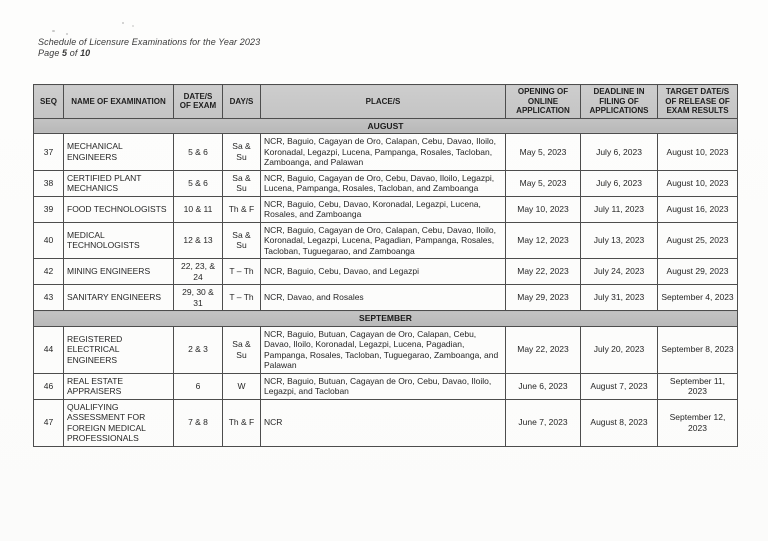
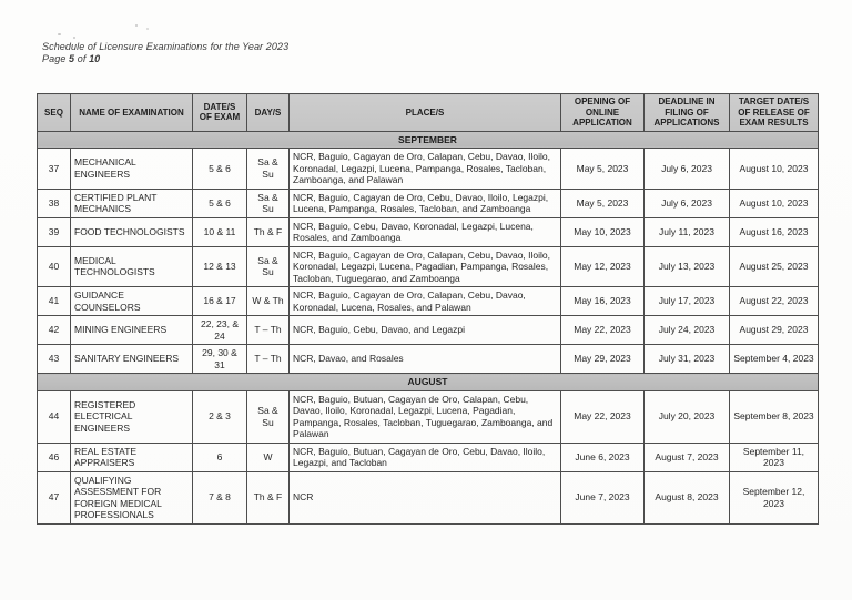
  Schedule of Licensure Examinations for the Year 2023
  Page 5 of 10
  SEQ	NAME OF EXAMINATION	DATE/S OF EXAM	DAY/S	PLACE/S	OPENING OF ONLINE APPLICATION	DEADLINE IN FILING OF APPLICATIONS	TARGET DATE/S OF RELEASE OF EXAM RESULTS
- AUGUST
+ SEPTEMBER
  37	MECHANICAL ENGINEERS	5 & 6	Sa & Su	NCR, Baguio, Cagayan de Oro, Calapan, Cebu, Davao, Iloilo, Koronadal, Legazpi, Lucena, Pampanga, Rosales, Tacloban, Zamboanga, and Palawan	May 5, 2023	July 6, 2023	August 10, 2023
  38	CERTIFIED PLANT MECHANICS	5 & 6	Sa & Su	NCR, Baguio, Cagayan de Oro, Cebu, Davao, Iloilo, Legazpi, Lucena, Pampanga, Rosales, Tacloban, and Zamboanga	May 5, 2023	July 6, 2023	August 10, 2023
  39	FOOD TECHNOLOGISTS	10 & 11	Th & F	NCR, Baguio, Cebu, Davao, Koronadal, Legazpi, Lucena, Rosales, and Zamboanga	May 10, 2023	July 11, 2023	August 16, 2023
  40	MEDICAL TECHNOLOGISTS	12 & 13	Sa & Su	NCR, Baguio, Cagayan de Oro, Calapan, Cebu, Davao, Iloilo, Koronadal, Legazpi, Lucena, Pagadian, Pampanga, Rosales, Tacloban, Tuguegarao, and Zamboanga	May 12, 2023	July 13, 2023	August 25, 2023
+ 41	GUIDANCE COUNSELORS	16 & 17	W & Th	NCR, Baguio, Cagayan de Oro, Calapan, Cebu, Davao, Koronadal, Lucena, Rosales, and Palawan	May 16, 2023	July 17, 2023	August 22, 2023
  42	MINING ENGINEERS	22, 23, & 24	T – Th	NCR, Baguio, Cebu, Davao, and Legazpi	May 22, 2023	July 24, 2023	August 29, 2023
  43	SANITARY ENGINEERS	29, 30 & 31	T – Th	NCR, Davao, and Rosales	May 29, 2023	July 31, 2023	September 4, 2023
- SEPTEMBER
+ AUGUST
  44	REGISTERED ELECTRICAL ENGINEERS	2 & 3	Sa & Su	NCR, Baguio, Butuan, Cagayan de Oro, Calapan, Cebu, Davao, Iloilo, Koronadal, Legazpi, Lucena, Pagadian, Pampanga, Rosales, Tacloban, Tuguegarao, Zamboanga, and Palawan	May 22, 2023	July 20, 2023	September 8, 2023
  46	REAL ESTATE APPRAISERS	6	W	NCR, Baguio, Butuan, Cagayan de Oro, Cebu, Davao, Iloilo, Legazpi, and Tacloban	June 6, 2023	August 7, 2023	September 11, 2023
  47	QUALIFYING ASSESSMENT FOR FOREIGN MEDICAL PROFESSIONALS	7 & 8	Th & F	NCR	June 7, 2023	August 8, 2023	September 12, 2023
